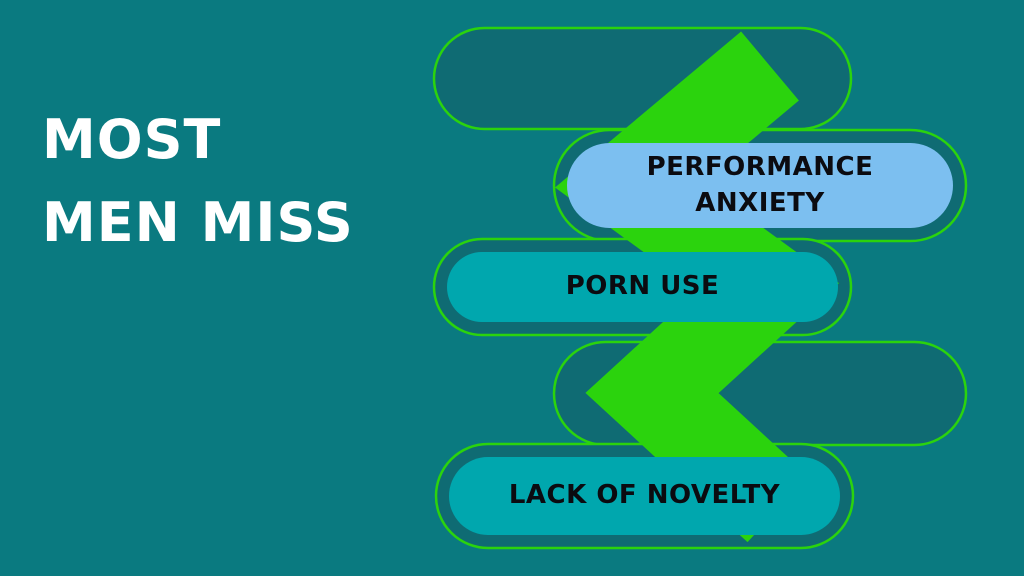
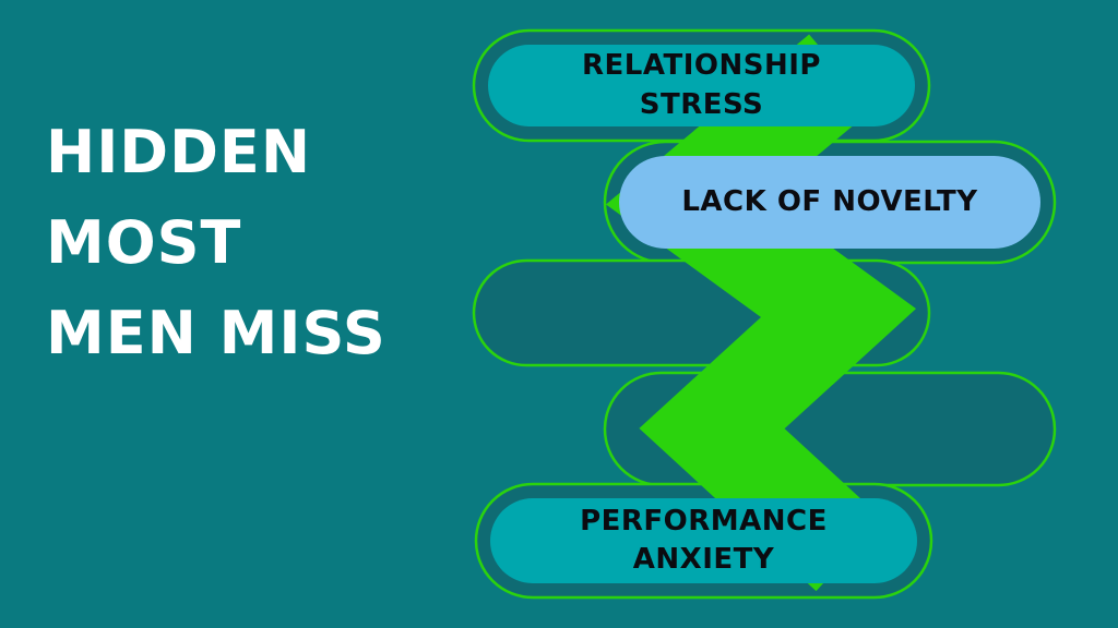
+ HIDDEN
  MOST
  MEN MISS
+ RELATIONSHIP STRESS
- PERFORMANCE ANXIETY
+ LACK OF NOVELTY
- PORN USE
- LACK OF NOVELTY
+ PERFORMANCE ANXIETY
